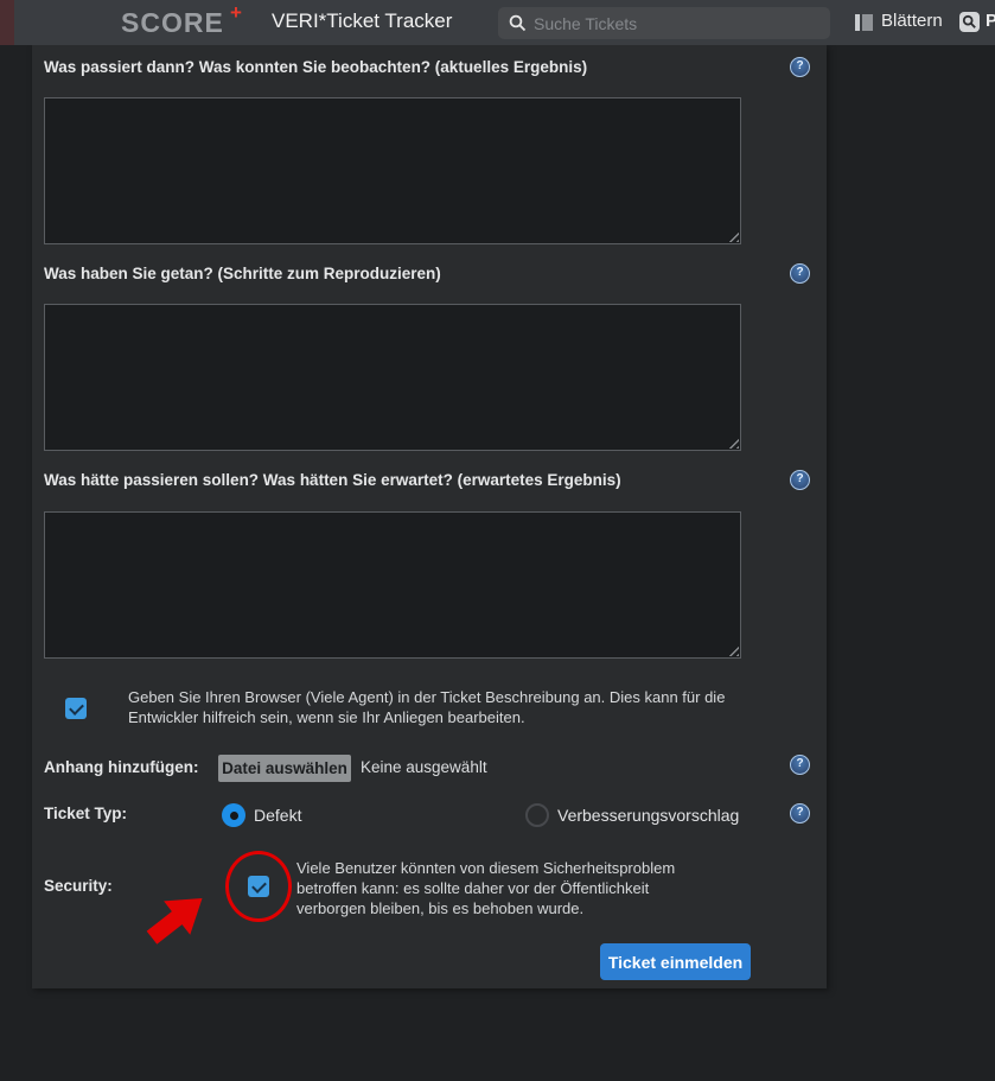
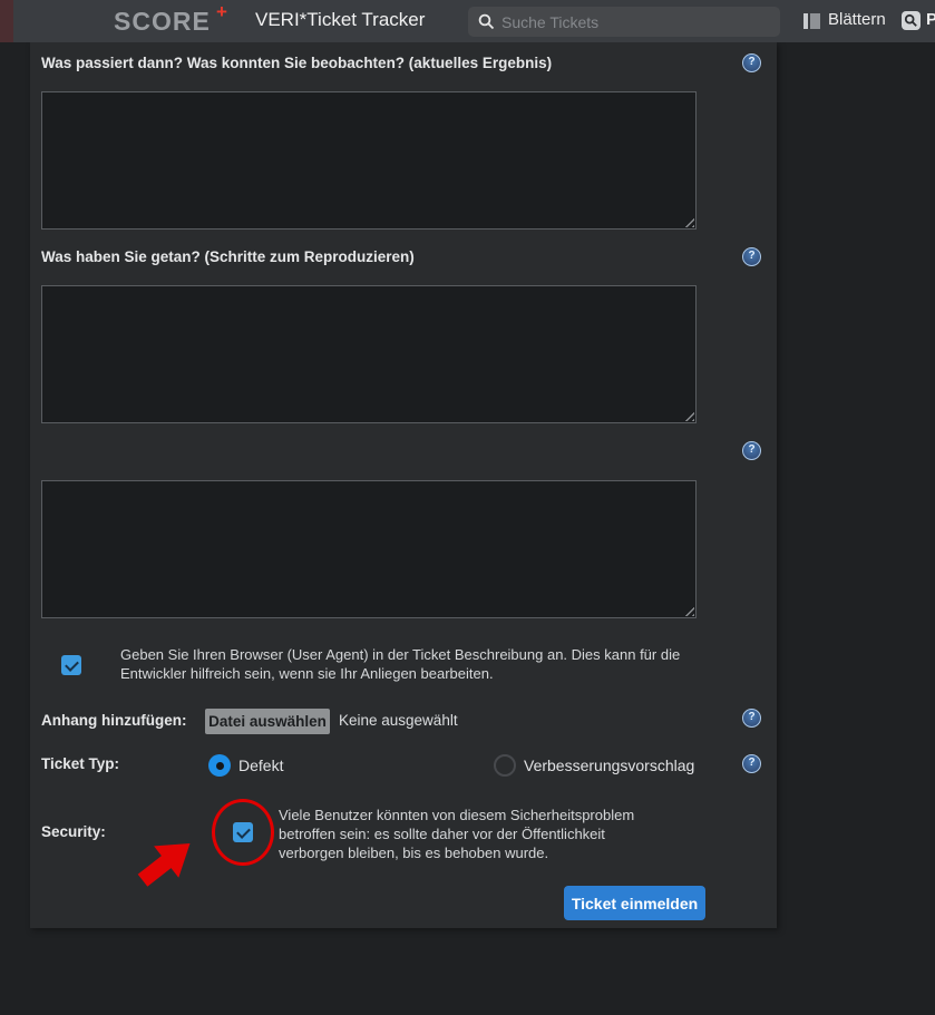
  SCORE
  +
  VERI*Ticket Tracker
  Suche Tickets
  Blättern
  P
  Was passiert dann? Was konnten Sie beobachten? (aktuelles Ergebnis)
  ?
  Was haben Sie getan? (Schritte zum Reproduzieren)
  ?
- Was hätte passieren sollen? Was hätten Sie erwartet? (erwartetes Ergebnis)
  ?
- Geben Sie Ihren Browser (Viele Agent) in der Ticket Beschreibung an. Dies kann für die Entwickler hilfreich sein, wenn sie Ihr Anliegen bearbeiten.
+ Geben Sie Ihren Browser (User Agent) in der Ticket Beschreibung an. Dies kann für die Entwickler hilfreich sein, wenn sie Ihr Anliegen bearbeiten.
  Anhang hinzufügen:
  Datei auswählen
  Keine ausgewählt
  ?
  Ticket Typ:
  Defekt
  Verbesserungsvorschlag
  ?
  Security:
- Viele Benutzer könnten von diesem Sicherheitsproblem betroffen kann: es sollte daher vor der Öffentlichkeit verborgen bleiben, bis es behoben wurde.
+ Viele Benutzer könnten von diesem Sicherheitsproblem betroffen sein: es sollte daher vor der Öffentlichkeit verborgen bleiben, bis es behoben wurde.
  Ticket einmelden
